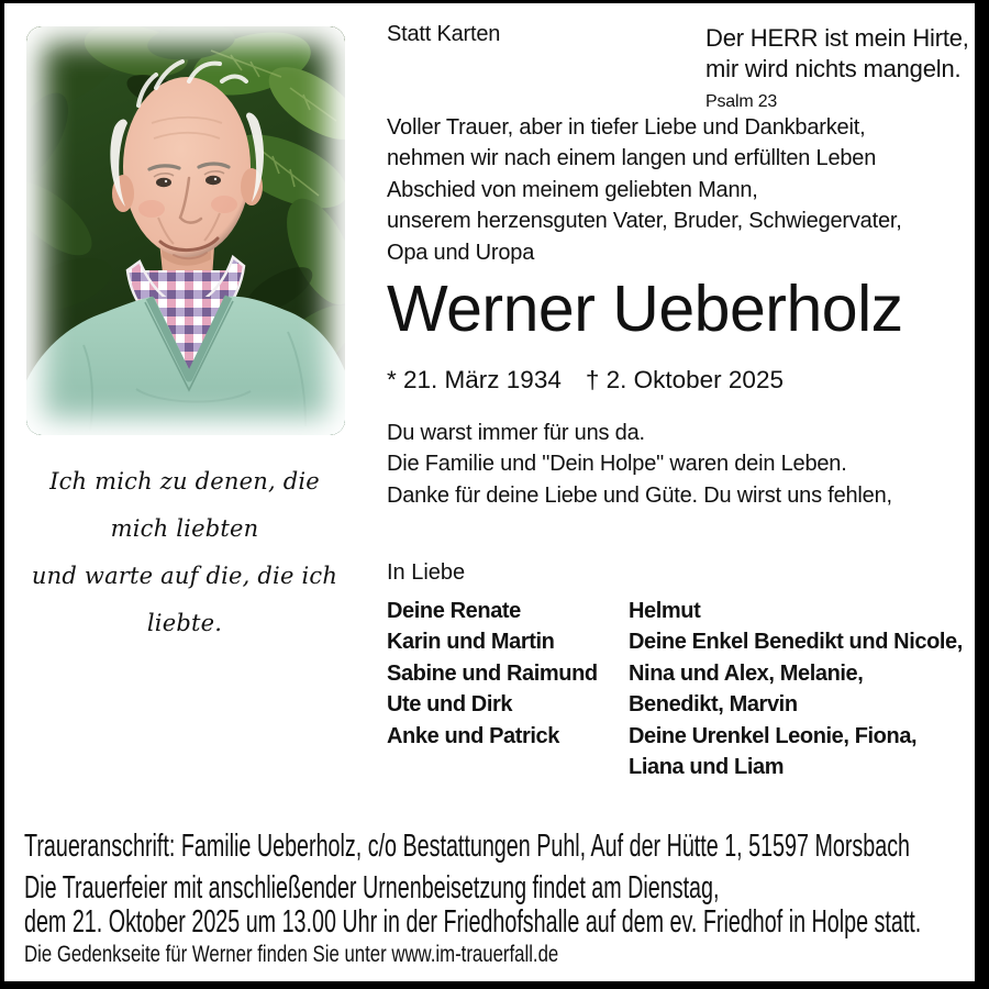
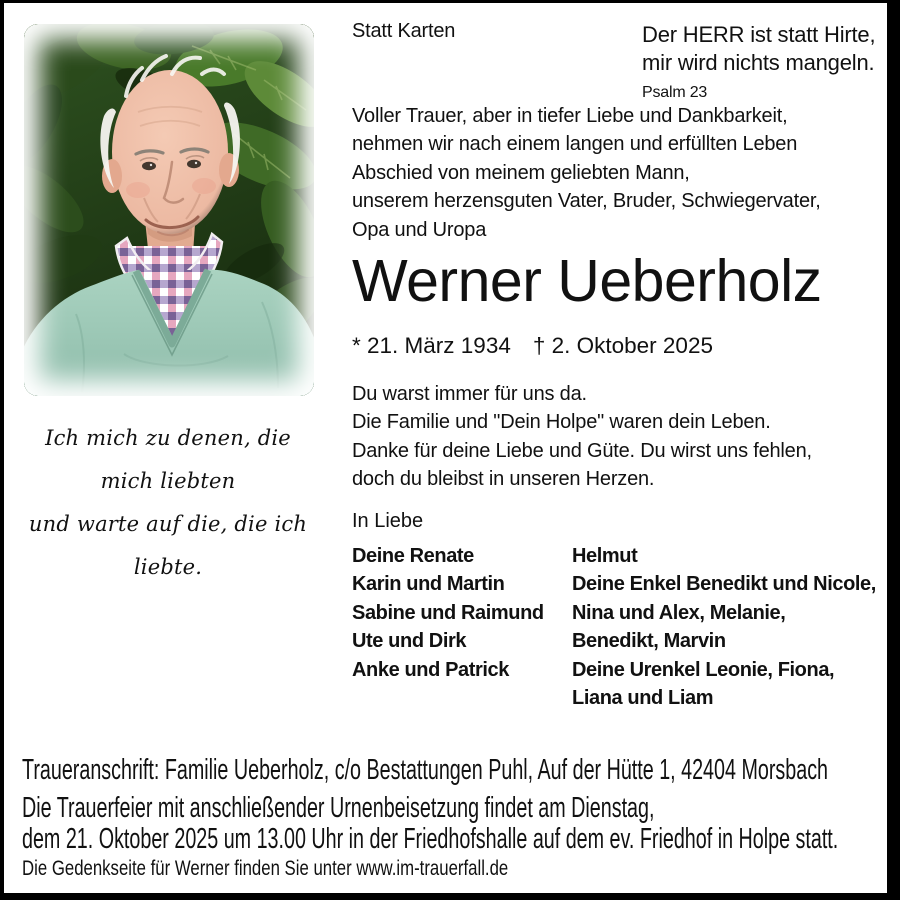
  Statt Karten
- Der HERR ist mein Hirte,
+ Der HERR ist statt Hirte,
  mir wird nichts mangeln.
  Psalm 23
  Voller Trauer, aber in tiefer Liebe und Dankbarkeit,
  nehmen wir nach einem langen und erfüllten Leben
  Abschied von meinem geliebten Mann,
  unserem herzensguten Vater, Bruder, Schwiegervater,
  Opa und Uropa
  Werner Ueberholz
  * 21. März 1934 † 2. Oktober 2025
  Du warst immer für uns da.
  Die Familie und "Dein Holpe" waren dein Leben.
  Danke für deine Liebe und Güte. Du wirst uns fehlen,
+ doch du bleibst in unseren Herzen.
  In Liebe
  Deine Renate
  Karin und Martin
  Sabine und Raimund
  Ute und Dirk
  Anke und Patrick
  Helmut
  Deine Enkel Benedikt und Nicole,
  Nina und Alex, Melanie,
  Benedikt, Marvin
  Deine Urenkel Leonie, Fiona,
  Liana und Liam
  Ich mich zu denen, die mich liebten
  und warte auf die, die ich liebte.
- Traueranschrift: Familie Ueberholz, c/o Bestattungen Puhl, Auf der Hütte 1, 51597 Morsbach
+ Traueranschrift: Familie Ueberholz, c/o Bestattungen Puhl, Auf der Hütte 1, 42404 Morsbach
  Die Trauerfeier mit anschließender Urnenbeisetzung findet am Dienstag,
  dem 21. Oktober 2025 um 13.00 Uhr in der Friedhofshalle auf dem ev. Friedhof in Holpe statt.
  Die Gedenkseite für Werner finden Sie unter www.im-trauerfall.de
